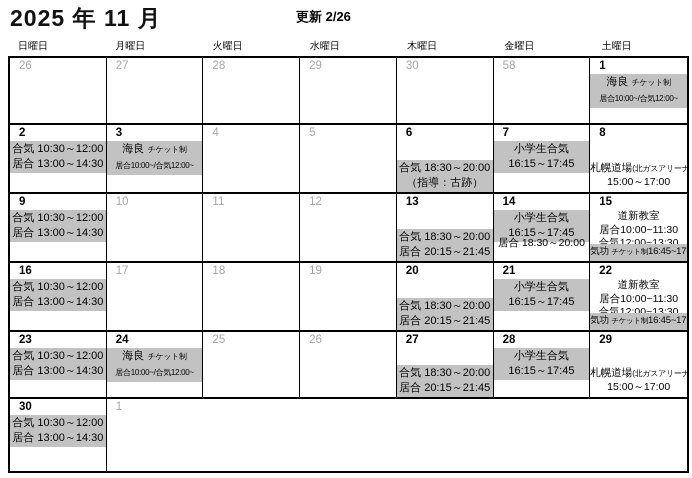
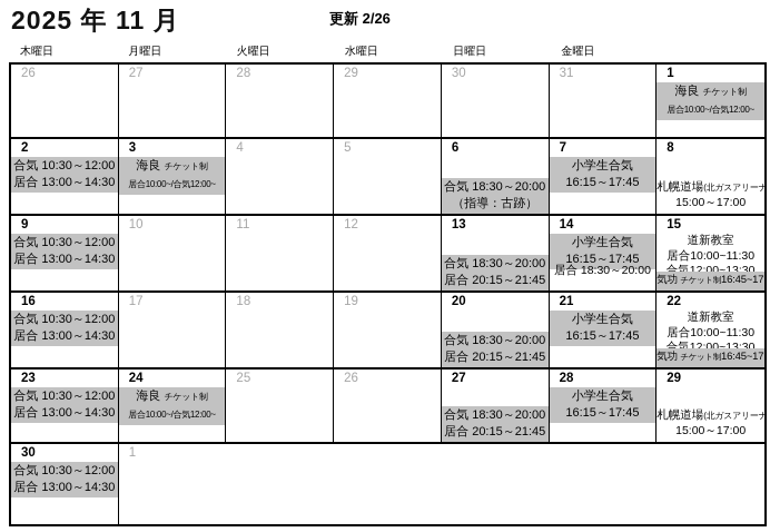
  2025 年 11 月
  更新 2/26
- 日曜日
+ 木曜日
  月曜日
  火曜日
  水曜日
- 木曜日
+ 日曜日
  金曜日
- 土曜日
  26
  27
  28
  29
  30
- 58
+ 31
  1
  海良 チケット制
  居合10:00~/合気12:00~
  2
  合気 10:30～12:00
  居合 13:00～14:30
  3
  海良 チケット制
  居合10:00~/合気12:00~
  4
  5
  6
  合気 18:30～20:00
  （指導：古跡）
  7
  小学生合気
  16:15～17:45
  8
  札幌道場(北ガスアリーナ
  15:00～17:00
  9
  合気 10:30～12:00
  居合 13:00～14:30
  10
  11
  12
  13
  合気 18:30～20:00
  居合 20:15～21:45
  14
  小学生合気
  16:15～17:45
  居合 18:30～20:00
  15
  道新教室
  居合10:00~11:30
  気功 チケット制16:45~17
  16
  合気 10:30～12:00
  居合 13:00～14:30
  17
  18
  19
  20
  合気 18:30～20:00
  居合 20:15～21:45
  21
  小学生合気
  16:15～17:45
  22
  道新教室
  居合10:00~11:30
  気功 チケット制16:45~17
  23
  合気 10:30～12:00
  居合 13:00～14:30
  24
  海良 チケット制
  居合10:00~/合気12:00~
  25
  26
  27
  合気 18:30～20:00
  居合 20:15～21:45
  28
  小学生合気
  16:15～17:45
  29
  札幌道場(北ガスアリーナ
  15:00～17:00
  30
  合気 10:30～12:00
  居合 13:00～14:30
  1
